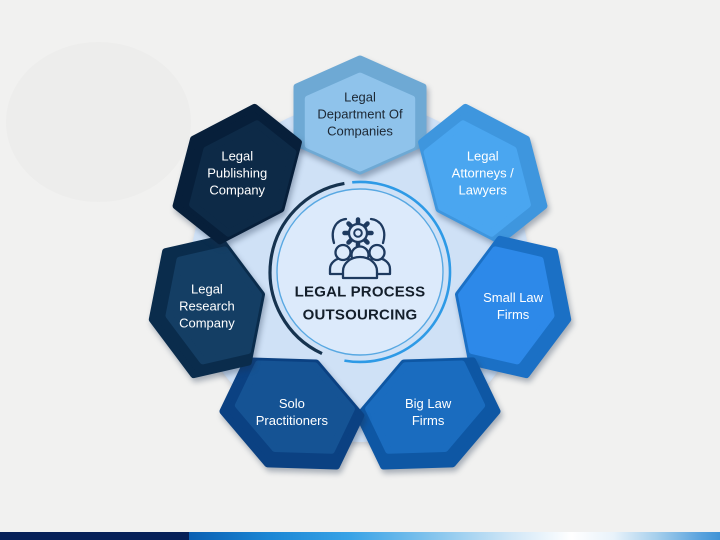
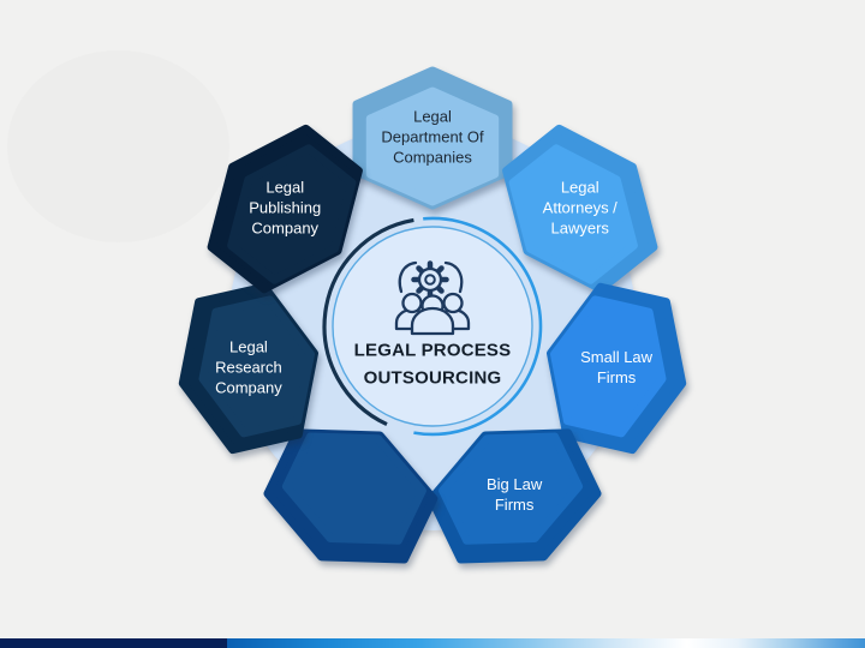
  Legal
  Department Of
  Companies
  Legal
  Attorneys /
  Lawyers
  Small Law
  Firms
  Big Law
  Firms
- Solo
- Practitioners
  Legal
  Research
  Company
  Legal
  Publishing
  Company
  LEGAL PROCESS
  OUTSOURCING
